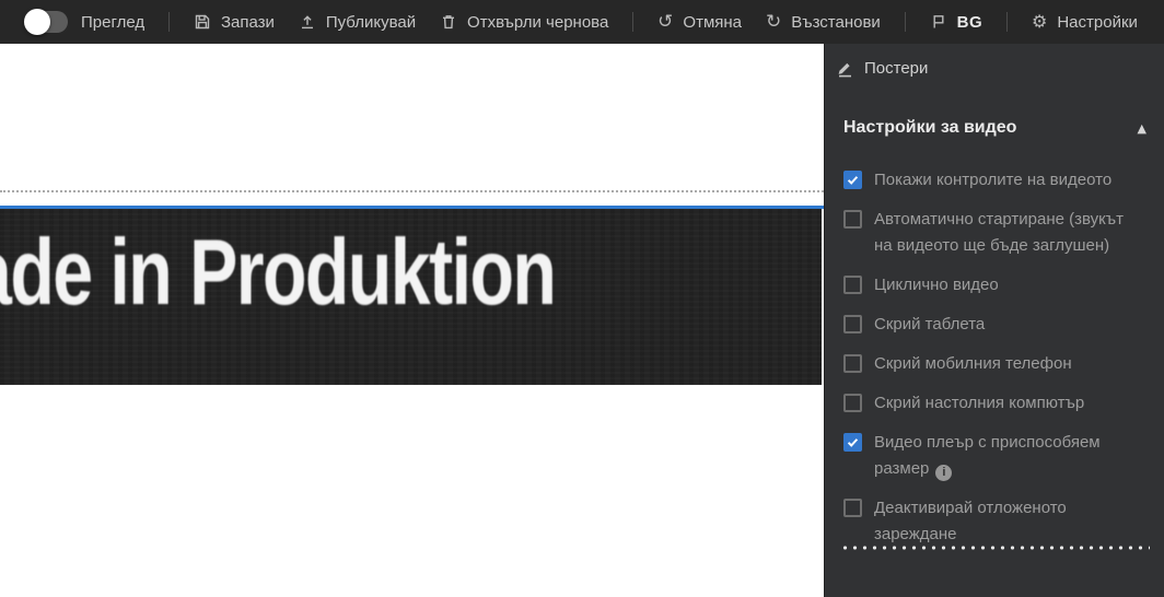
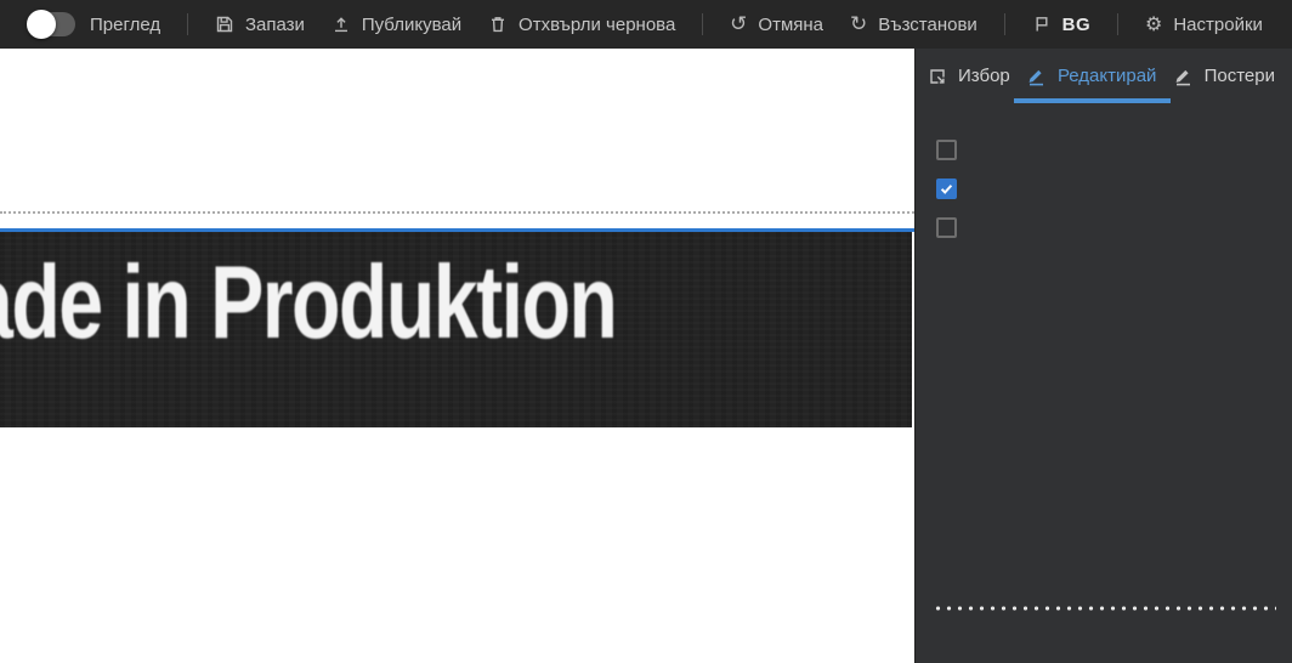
  Преглед
  Запази
  Публикувай
  Отхвърли чернова
  Отмяна
  Възстанови
  BG
  Настройки
  de in Produktion
+ Избор
+ Редактирай
  Постери
- Настройки за видео
- Покажи контролите на видеото
- Автоматично стартиране (звукът на видеото ще бъде заглушен)
- Циклично видео
- Скрий таблета
- Скрий мобилния телефон
- Скрий настолния компютър
- Видео плеър с приспособяем размер
- Деактивирай отложеното зареждане
